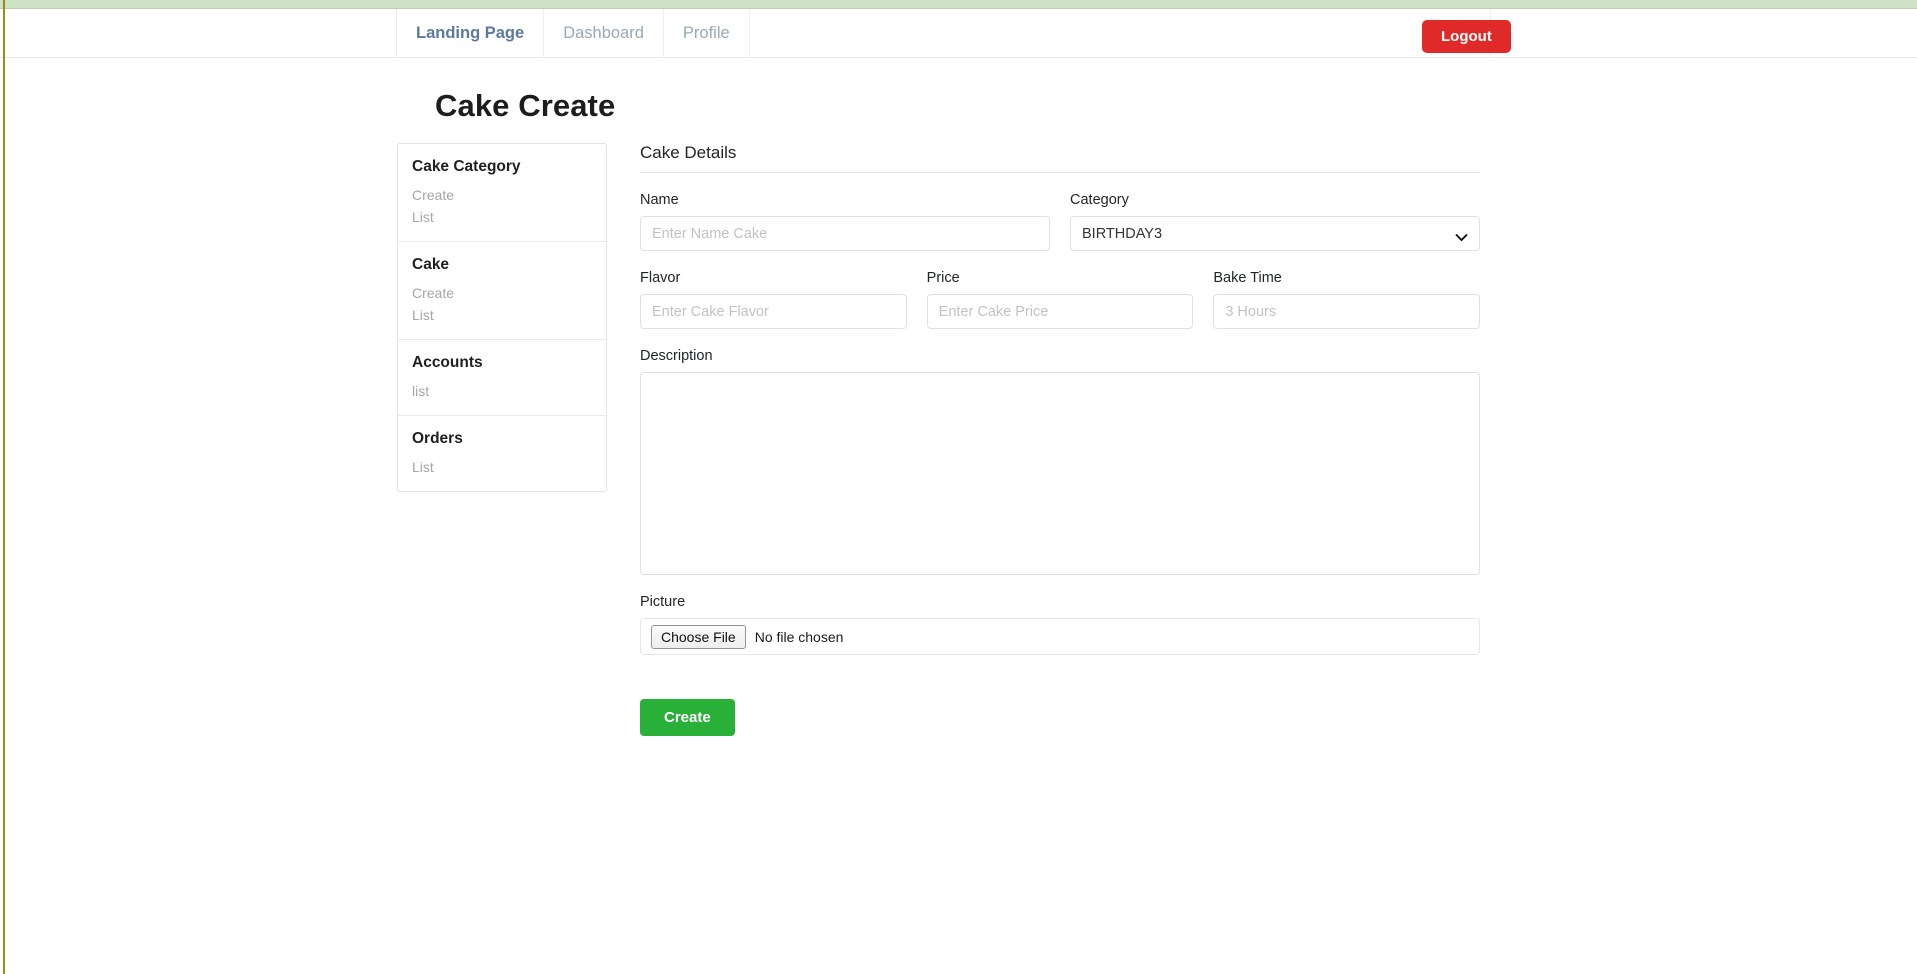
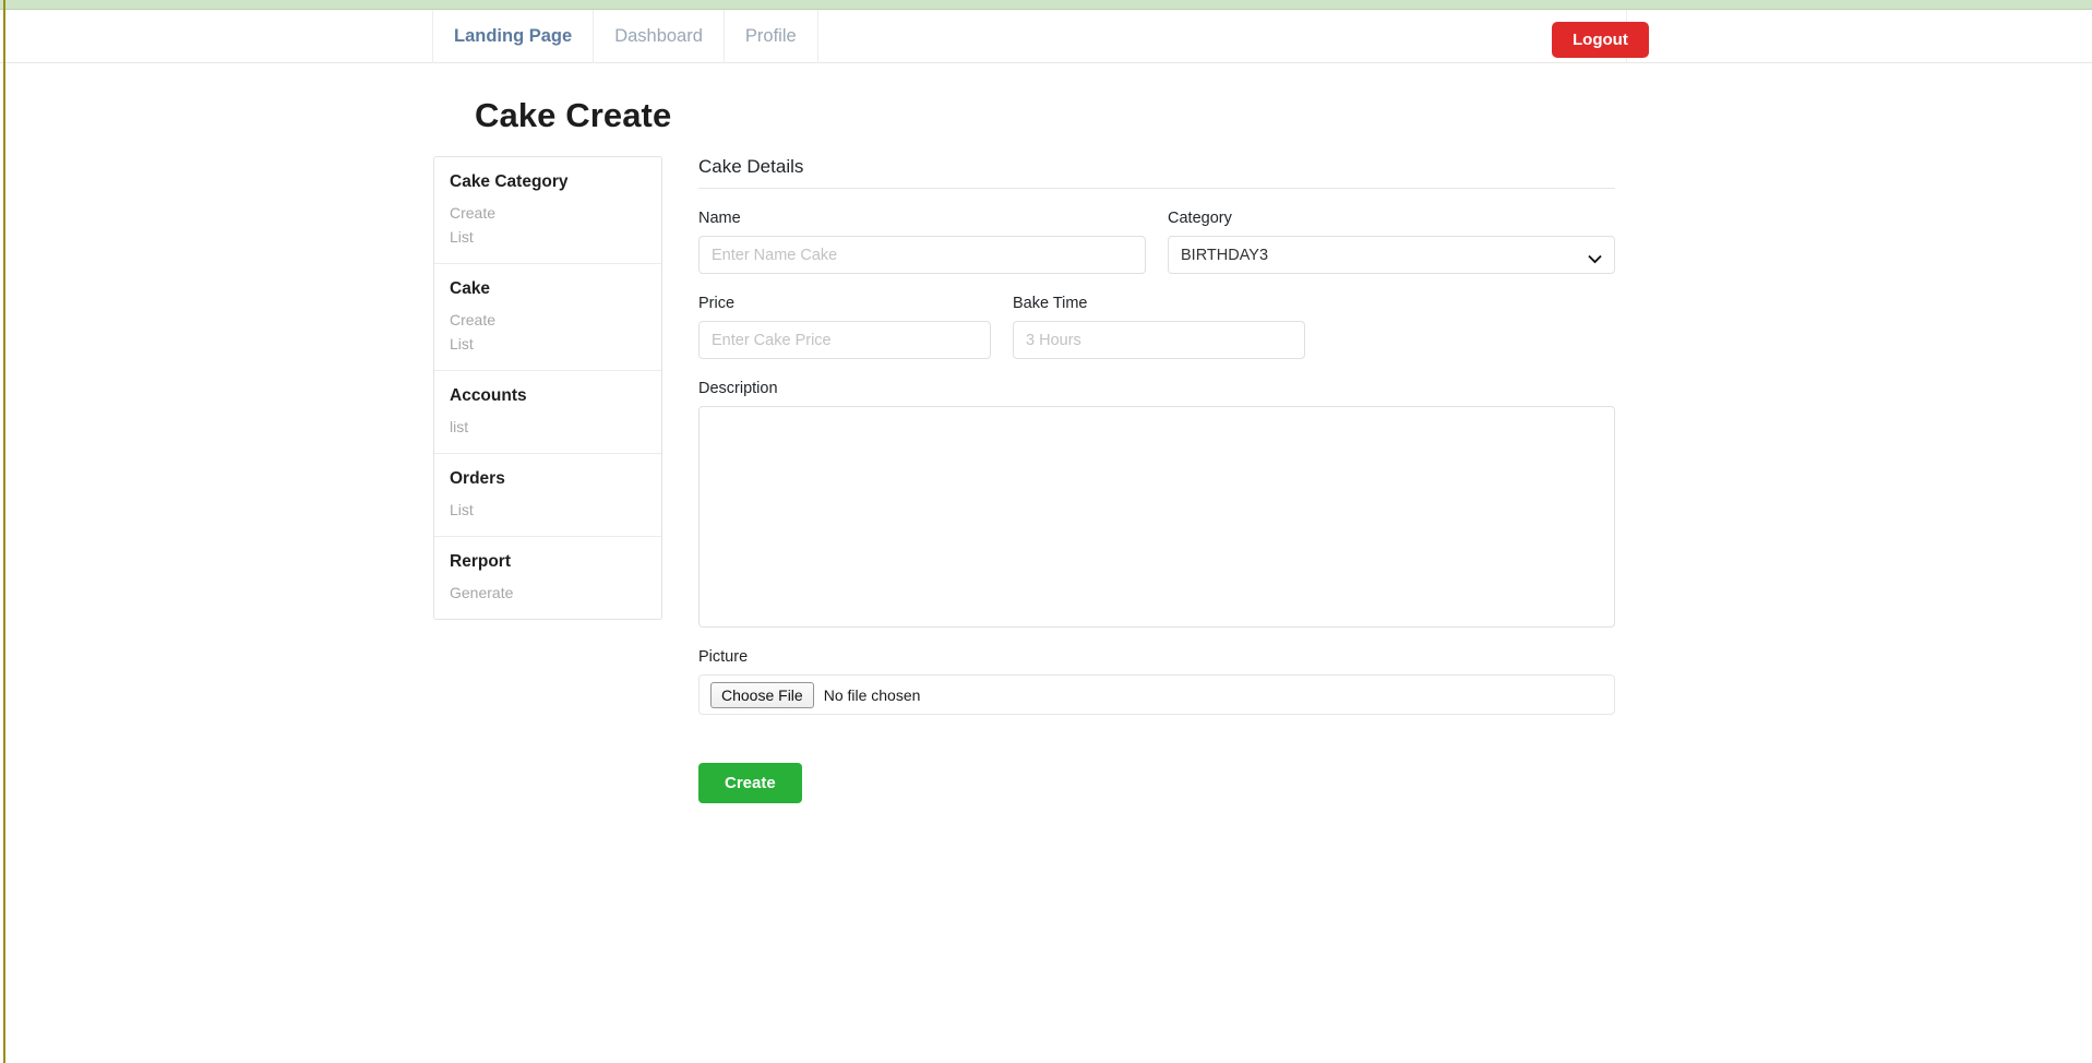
  Landing Page
  Dashboard
  Profile
  Logout
  Cake Create
  Cake Category
  Create
  List
  Cake
  Create
  List
  Accounts
  list
  Orders
  List
+ Rerport
+ Generate
  Cake Details
  Name
  Enter Name Cake
  Category
  BIRTHDAY3
- Flavor
- Enter Cake Flavor
  Price
  Enter Cake Price
  Bake Time
  3 Hours
  Description
  Picture
  Choose File
  No file chosen
  Create
